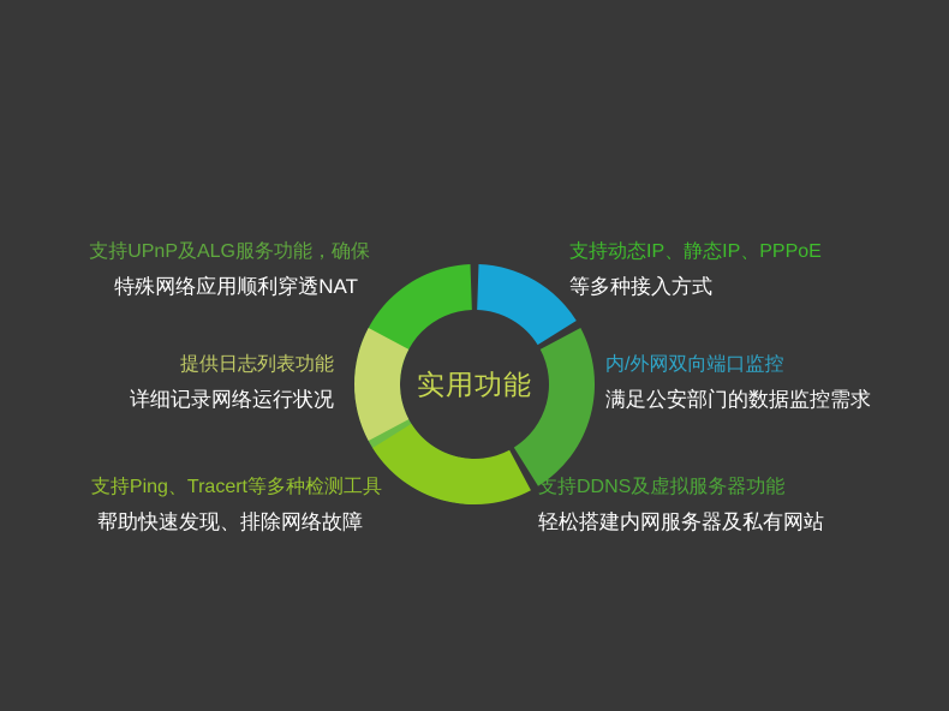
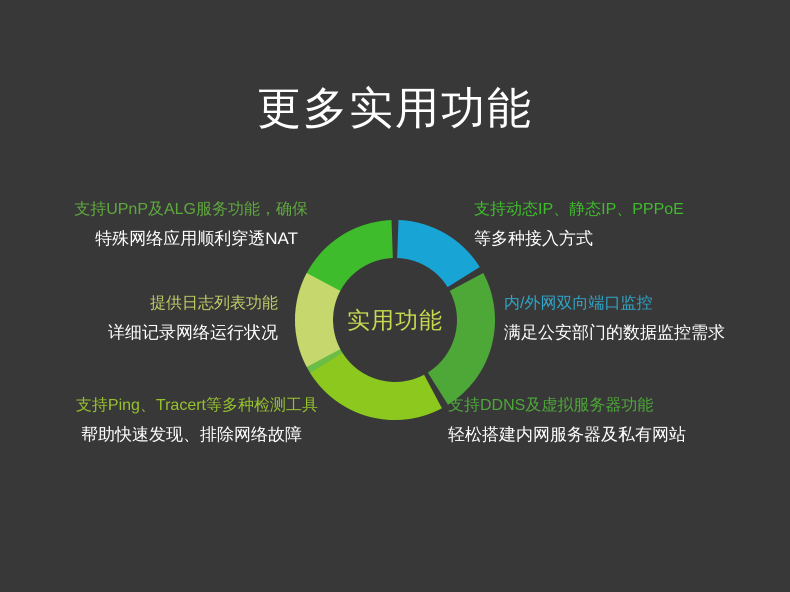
+ 更多实用功能
  实用功能
  支持UPnP及ALG服务功能，确保
  特殊网络应用顺利穿透NAT
  提供日志列表功能
  详细记录网络运行状况
  支持Ping、Tracert等多种检测工具
  帮助快速发现、排除网络故障
  支持动态IP、静态IP、PPPoE
  等多种接入方式
  内/外网双向端口监控
  满足公安部门的数据监控需求
  支持DDNS及虚拟服务器功能
  轻松搭建内网服务器及私有网站
